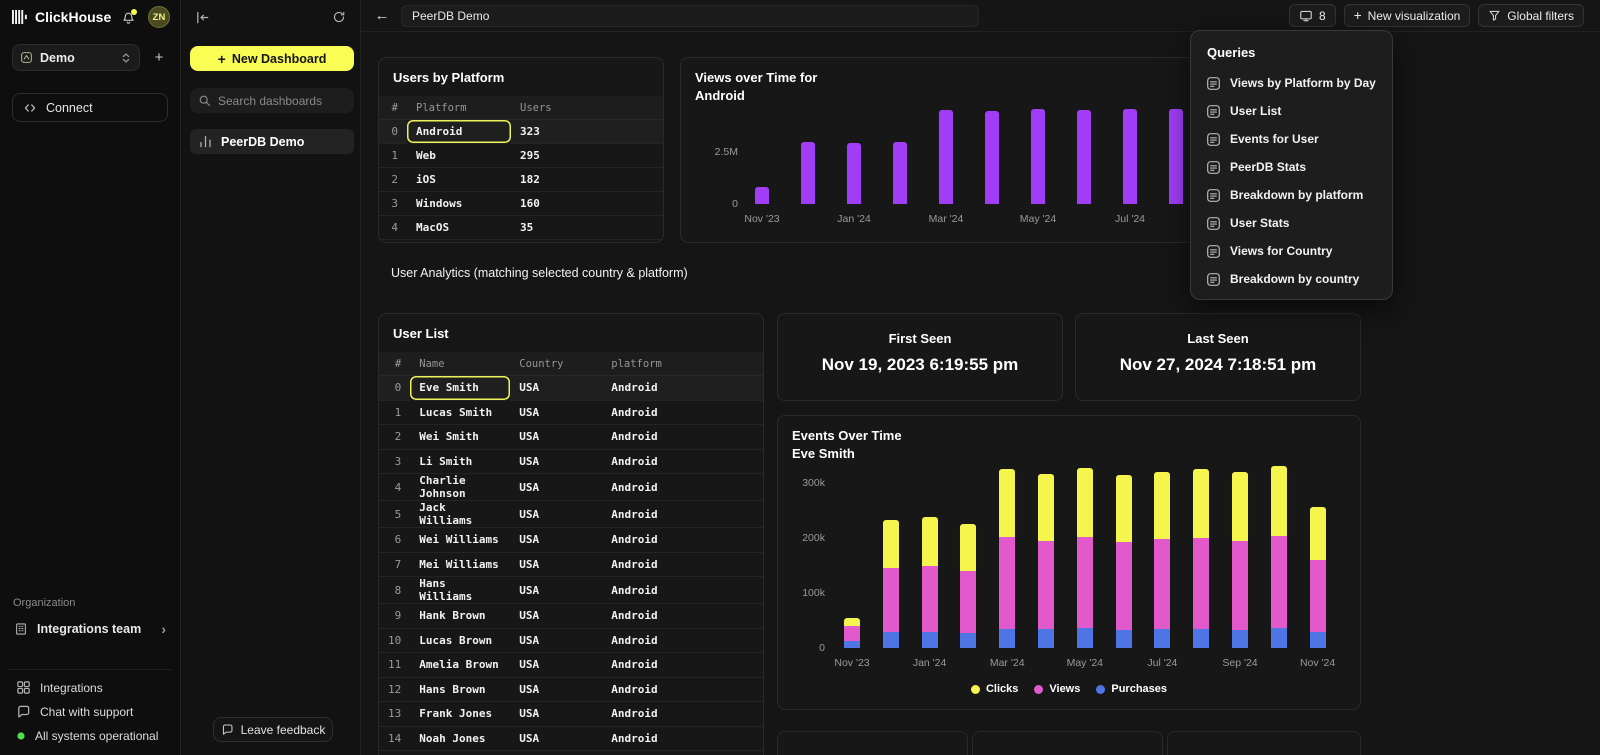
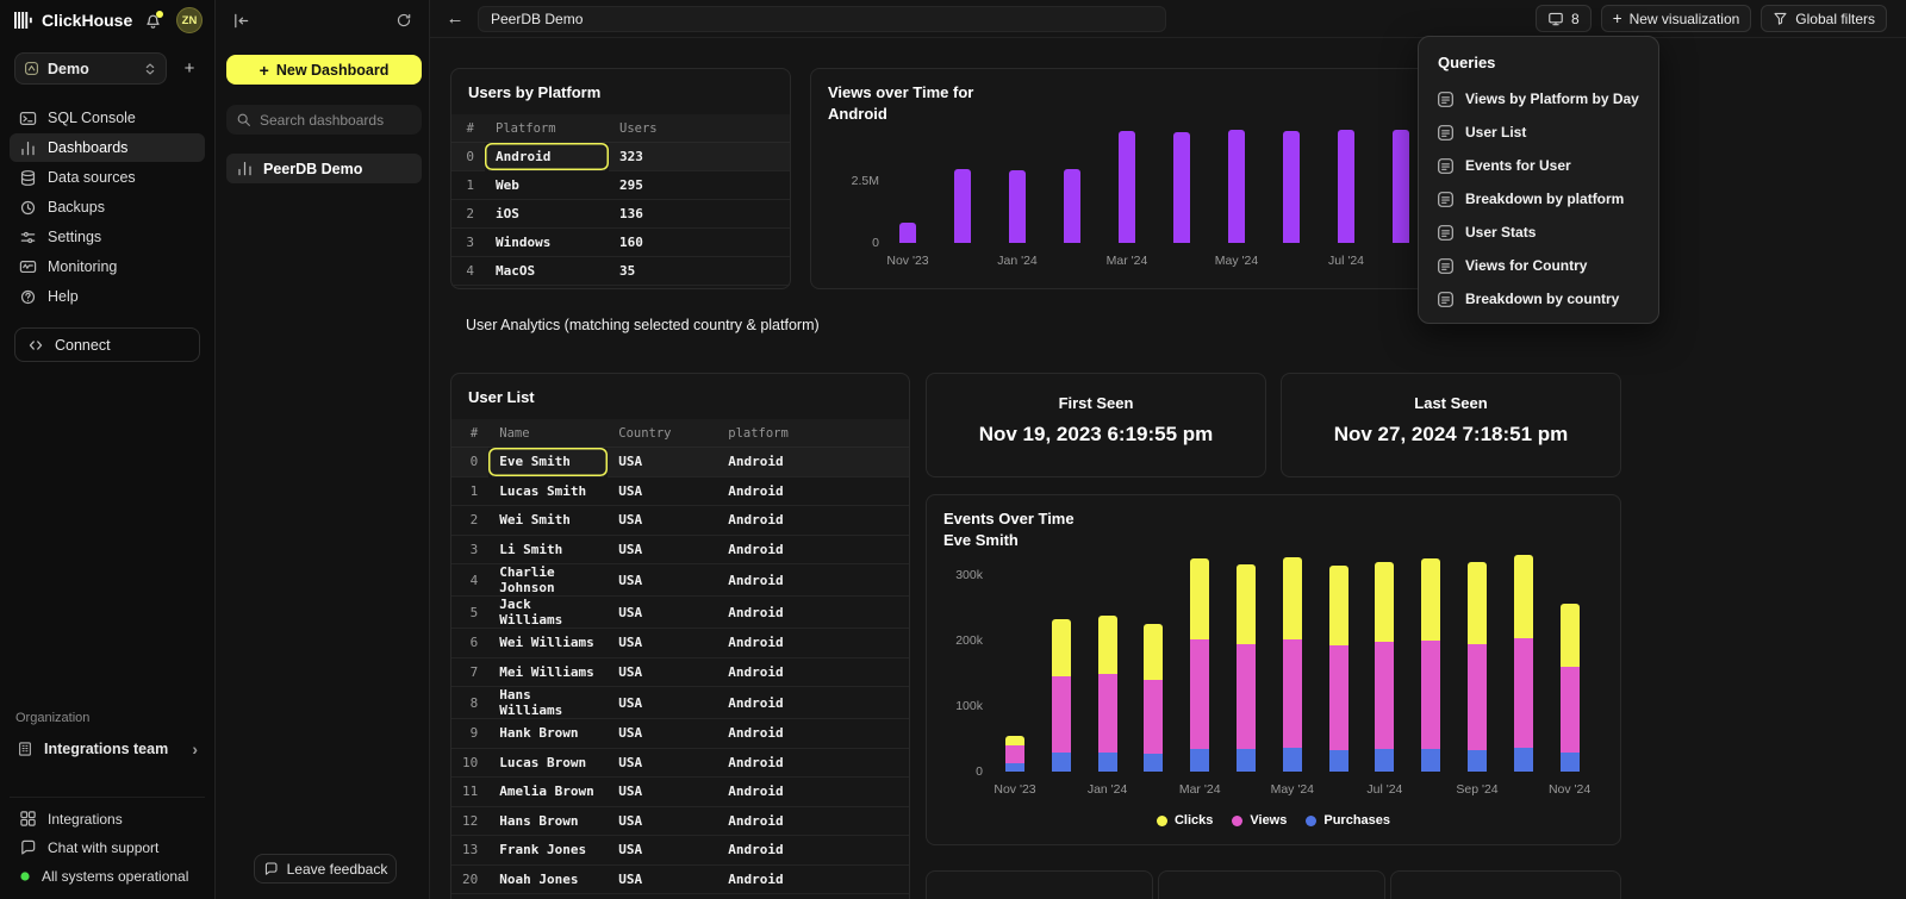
  ClickHouse
  ZN
  Demo
  +
+ SQL Console
+ Dashboards
+ Data sources
+ Backups
+ Settings
+ Monitoring
+ Help
  Connect
  Organization
  Integrations team
  ›
  Integrations
  Chat with support
  All systems operational
  +
  New Dashboard
  Search dashboards
  PeerDB Demo
  Leave feedback
  ←
  PeerDB Demo
  8
  +
  New visualization
  Global filters
  Users by Platform
  #	Platform	Users
  0	Android	323
  1	Web	295
- 2	iOS	182
+ 2	iOS	136
  3	Windows	160
  4	MacOS	35
  Views over Time for
  Android
  0
  2.5M
  Nov '23
  Jan '24
  Mar '24
  May '24
  Jul '24
  User Analytics (matching selected country & platform)
  User List
  #	Name	Country	platform
  0	Eve Smith	USA	Android
  1	Lucas Smith	USA	Android
  2	Wei Smith	USA	Android
  3	Li Smith	USA	Android
  4	Charlie Johnson	USA	Android
  5	Jack Williams	USA	Android
  6	Wei Williams	USA	Android
  7	Mei Williams	USA	Android
  8	Hans Williams	USA	Android
  9	Hank Brown	USA	Android
  10	Lucas Brown	USA	Android
  11	Amelia Brown	USA	Android
  12	Hans Brown	USA	Android
  13	Frank Jones	USA	Android
- 14	Noah Jones	USA	Android
+ 20	Noah Jones	USA	Android
  First Seen
  Nov 19, 2023 6:19:55 pm
  Last Seen
  Nov 27, 2024 7:18:51 pm
  Events Over Time
  Eve Smith
  0
  100k
  200k
  300k
  Nov '23
  Jan '24
  Mar '24
  May '24
  Jul '24
  Sep '24
  Nov '24
  Clicks
  Views
  Purchases
  Queries
  Views by Platform by Day
  User List
  Events for User
- PeerDB Stats
  Breakdown by platform
  User Stats
  Views for Country
  Breakdown by country
